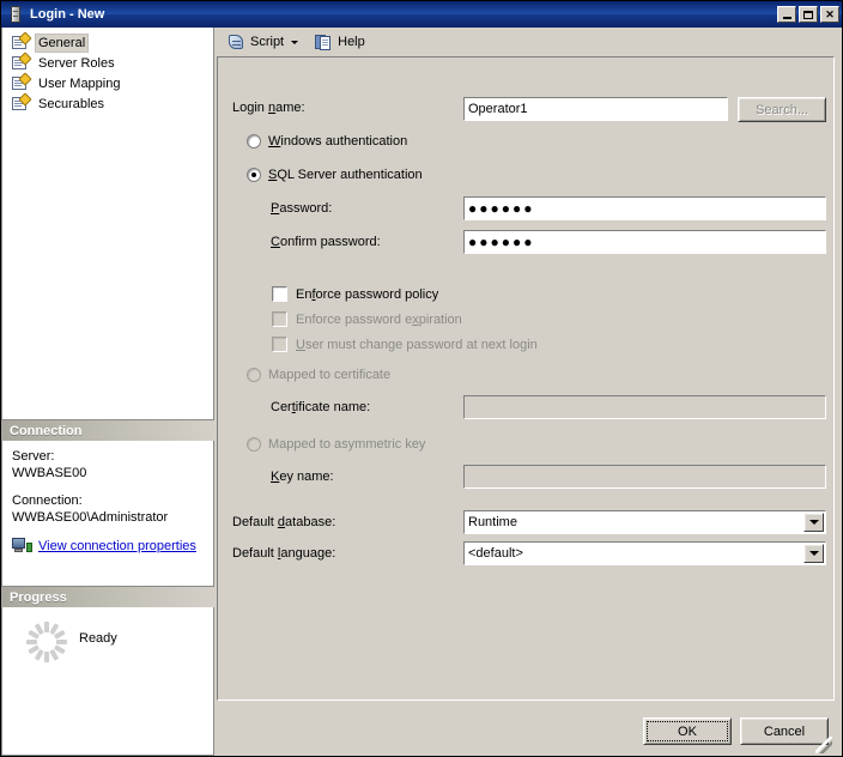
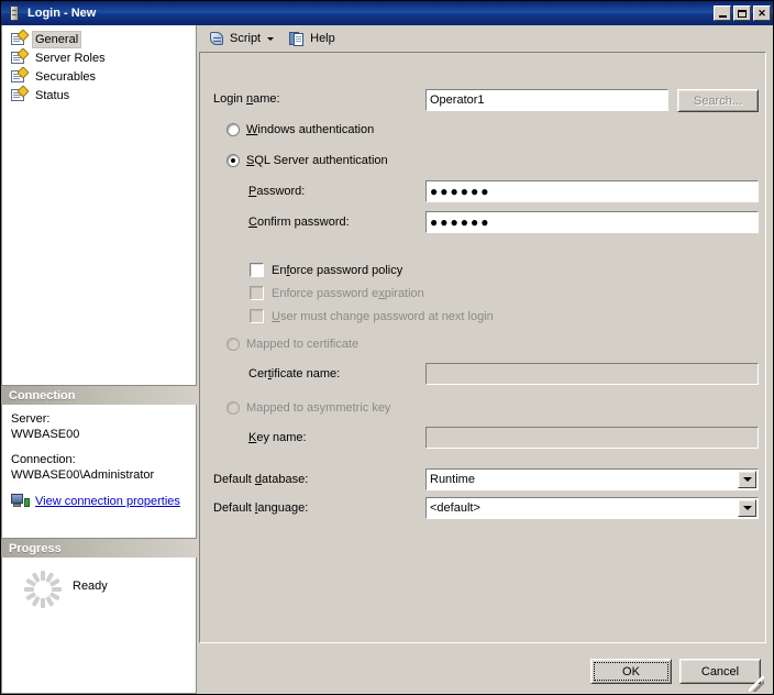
  Login - New
  General
  Server Roles
- User Mapping
  Securables
+ Status
  Connection
  Server:
  WWBASE00
  Connection:
  WWBASE00\Administrator
  View connection properties
  Progress
  Ready
  Script
  Help
  Login name:
  Operator1
  Search...
  Windows authentication
  SQL Server authentication
  Password:
  ●●●●●●
  Confirm password:
  ●●●●●●
  Enforce password policy
  Enforce password expiration
  User must change password at next login
  Mapped to certificate
  Certificate name:
  Mapped to asymmetric key
  Key name:
  Default database:
  Runtime
  Default language:
  <default>
  OK
  Cancel
